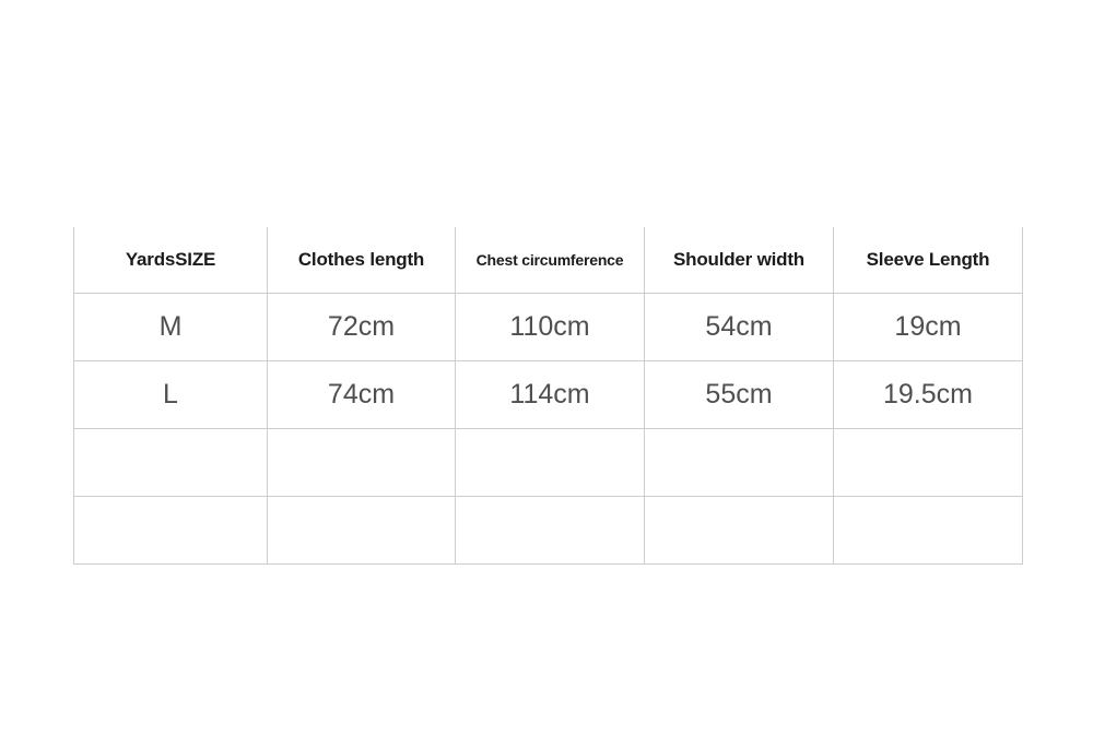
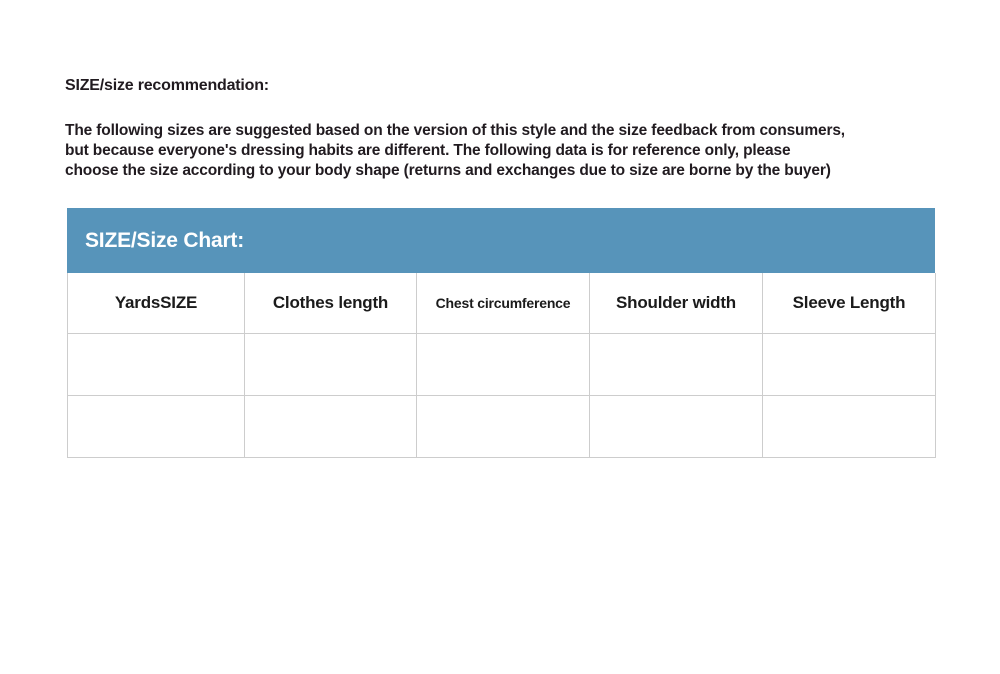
+ SIZE/size recommendation:
+ The following sizes are suggested based on the version of this style and the size feedback from consumers,
+ but because everyone's dressing habits are different. The following data is for reference only, please
+ choose the size according to your body shape (returns and exchanges due to size are borne by the buyer)
+ SIZE/Size Chart:
  YardsSIZE	Clothes length	Chest circumference	Shoulder width	Sleeve Length
- M	72cm	110cm	54cm	19cm
- L	74cm	114cm	55cm	19.5cm
